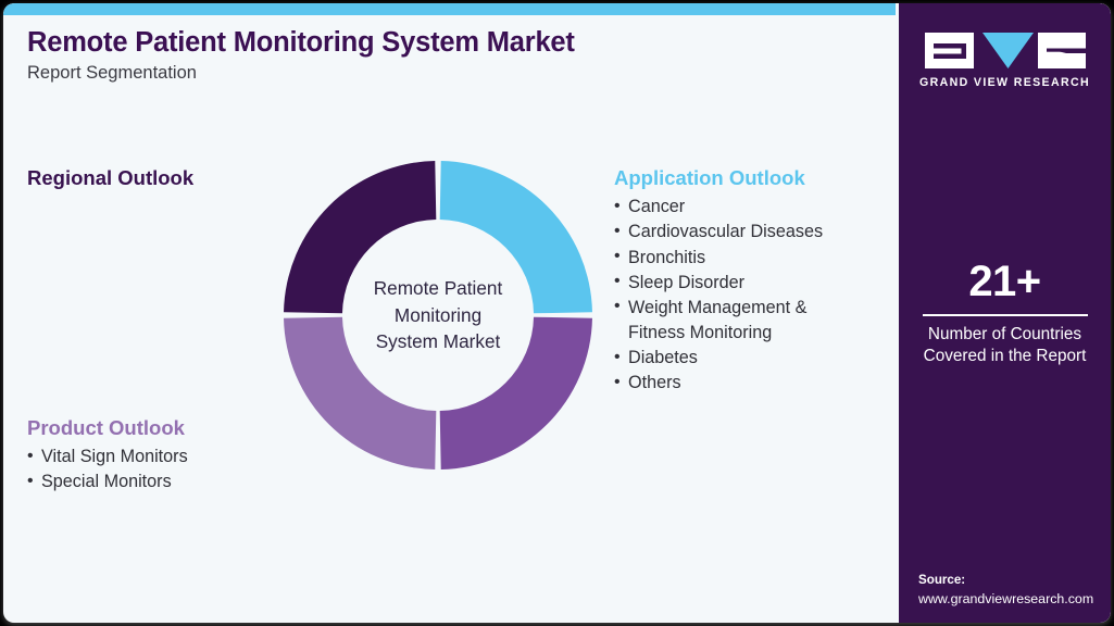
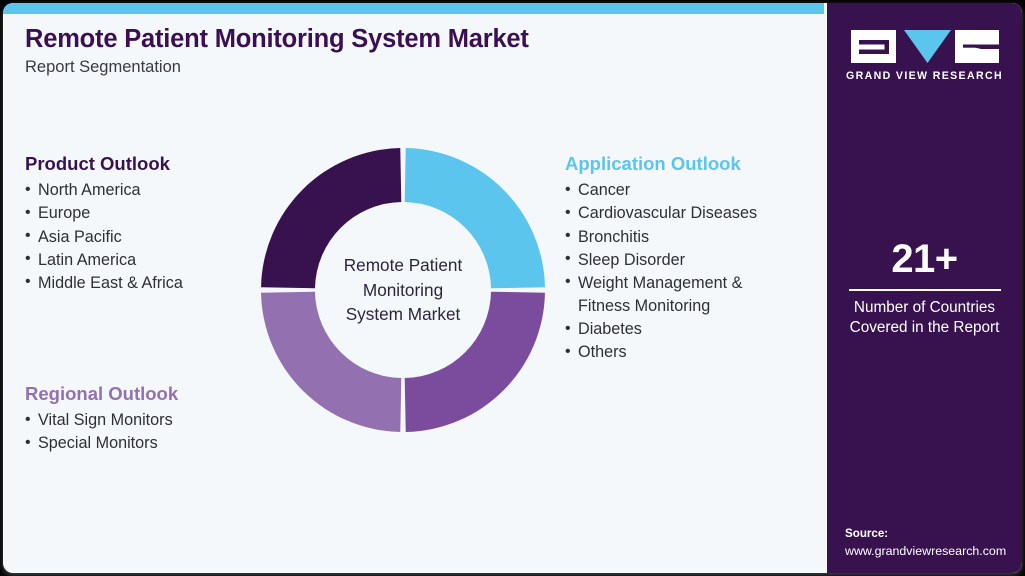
  Remote Patient Monitoring System Market
  Report Segmentation
- Regional Outlook
+ Product Outlook
+ North America
+ Europe
+ Asia Pacific
+ Latin America
+ Middle East & Africa
- Product Outlook
+ Regional Outlook
  Vital Sign Monitors
  Special Monitors
  Application Outlook
  Cancer
  Cardiovascular Diseases
  Bronchitis
  Sleep Disorder
  Weight Management &
  Fitness Monitoring
  Diabetes
  Others
  Remote Patient
  Monitoring
  System Market
  GRAND VIEW RESEARCH
  21+
  Number of Countries
  Covered in the Report
  Source:
  www.grandviewresearch.com
